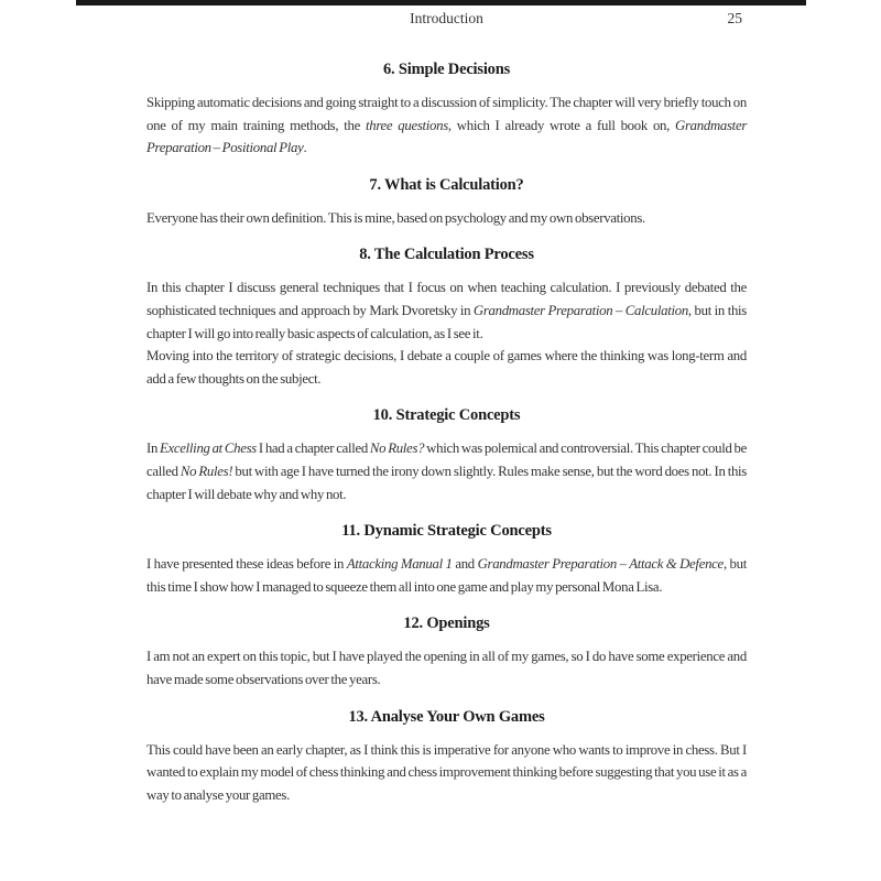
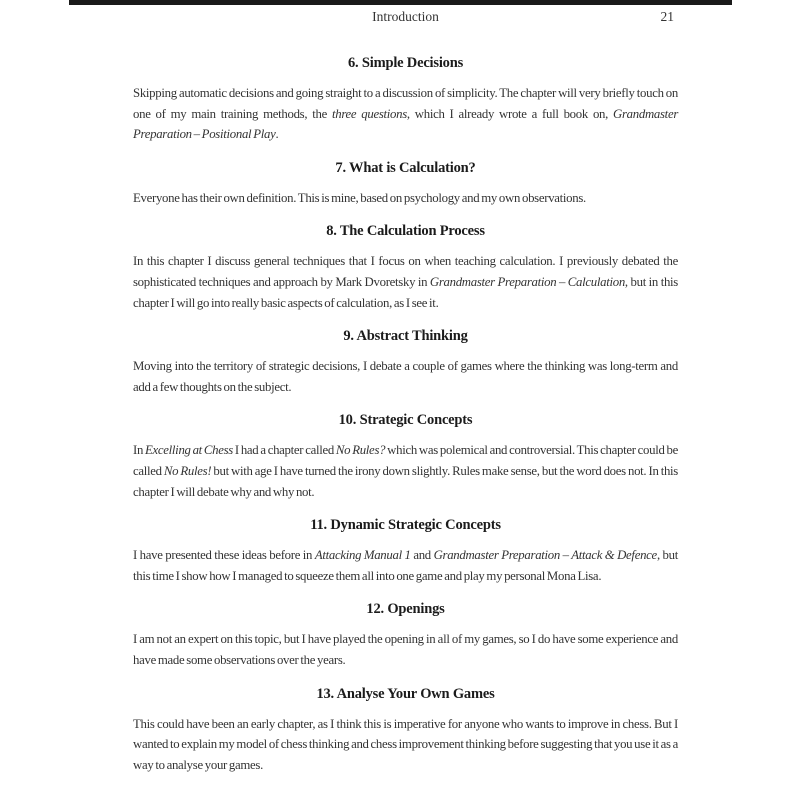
  Introduction
- 25
+ 21
  6. Simple Decisions
  Skipping automatic decisions and going straight to a discussion of simplicity. The chapter will very briefly touch on one of my main training methods, the three questions, which I already wrote a full book on, Grandmaster Preparation – Positional Play.
  7. What is Calculation?
  Everyone has their own definition. This is mine, based on psychology and my own observations.
  8. The Calculation Process
  In this chapter I discuss general techniques that I focus on when teaching calculation. I previously debated the sophisticated techniques and approach by Mark Dvoretsky in Grandmaster Preparation – Calculation, but in this chapter I will go into really basic aspects of calculation, as I see it.
+ 9. Abstract Thinking
  Moving into the territory of strategic decisions, I debate a couple of games where the thinking was long-term and add a few thoughts on the subject.
  10. Strategic Concepts
  In Excelling at Chess I had a chapter called No Rules? which was polemical and controversial. This chapter could be called No Rules! but with age I have turned the irony down slightly. Rules make sense, but the word does not. In this chapter I will debate why and why not.
  11. Dynamic Strategic Concepts
  I have presented these ideas before in Attacking Manual 1 and Grandmaster Preparation – Attack & Defence, but this time I show how I managed to squeeze them all into one game and play my personal Mona Lisa.
  12. Openings
  I am not an expert on this topic, but I have played the opening in all of my games, so I do have some experience and have made some observations over the years.
  13. Analyse Your Own Games
  This could have been an early chapter, as I think this is imperative for anyone who wants to improve in chess. But I wanted to explain my model of chess thinking and chess improvement thinking before suggesting that you use it as a way to analyse your games.
